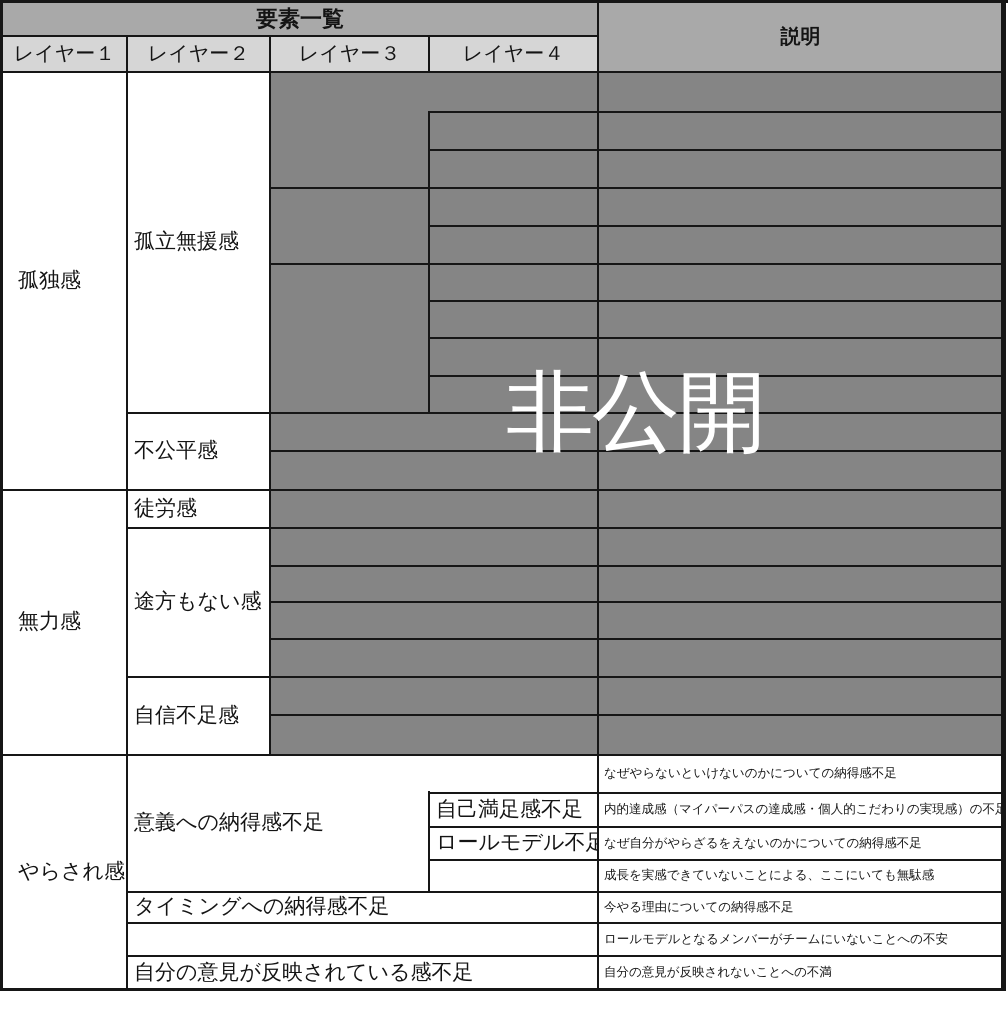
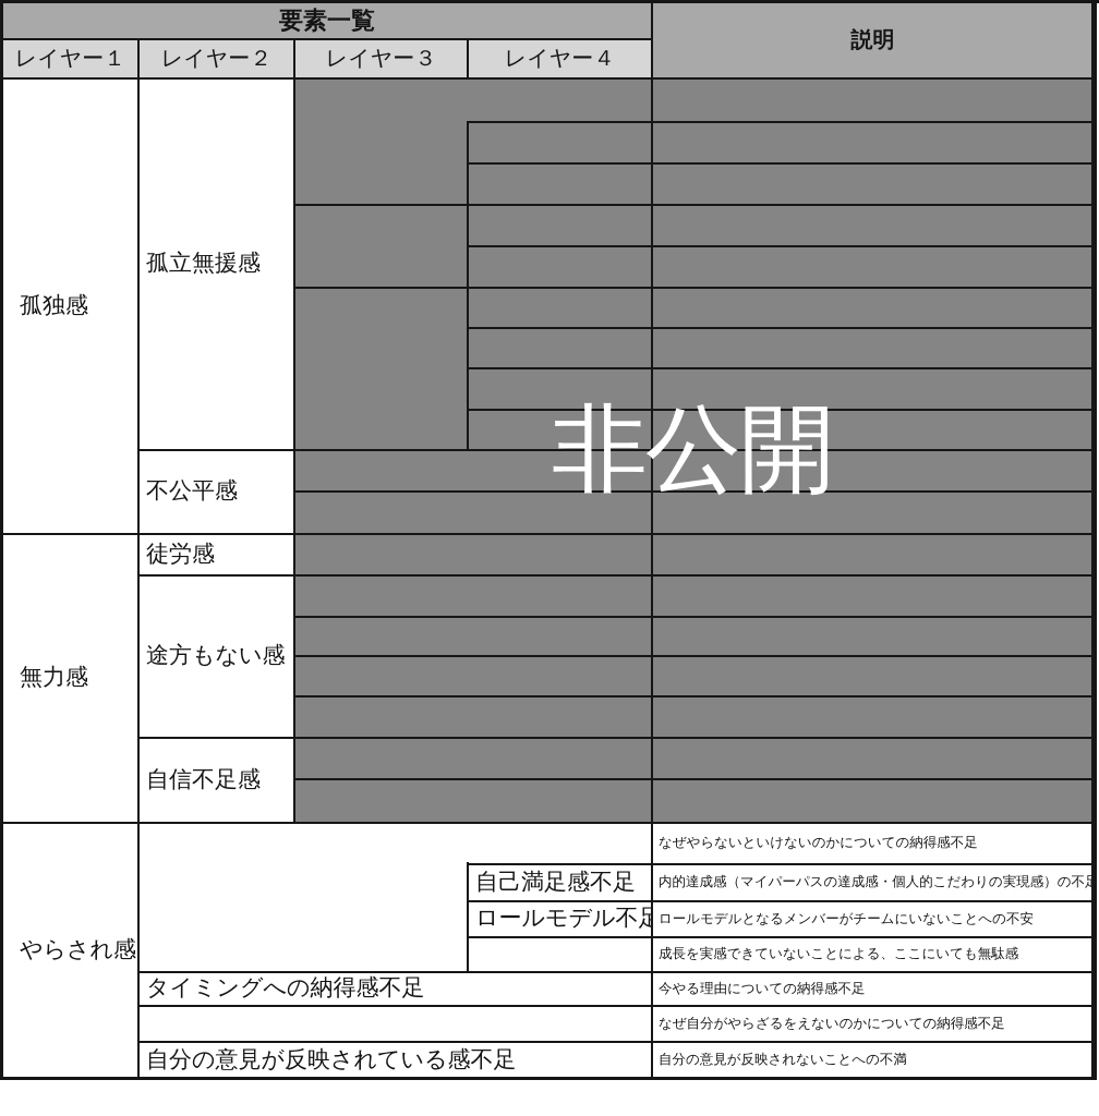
  要素一覧
  説明
  レイヤー１
  レイヤー２
  レイヤー３
  レイヤー４
  孤独感
  無力感
  やらされ感
  孤立無援感
  不公平感
  徒労感
  途方もない感
  自信不足感
- 意義への納得感不足
  タイミングへの納得感不足
  自分の意見が反映されている感不足
  自己満足感不足
  ロールモデル不足
  なぜやらないといけないのかについての納得感不足
  内的達成感（マイパーパスの達成感・個人的こだわりの実現感）の不
- なぜ自分がやらざるをえないのかについての納得感不足
+ ロールモデルとなるメンバーがチームにいないことへの不安
  成長を実感できていないことによる、ここにいても無駄感
  今やる理由についての納得感不足
- ロールモデルとなるメンバーがチームにいないことへの不安
+ なぜ自分がやらざるをえないのかについての納得感不足
  自分の意見が反映されないことへの不満
  非公開
